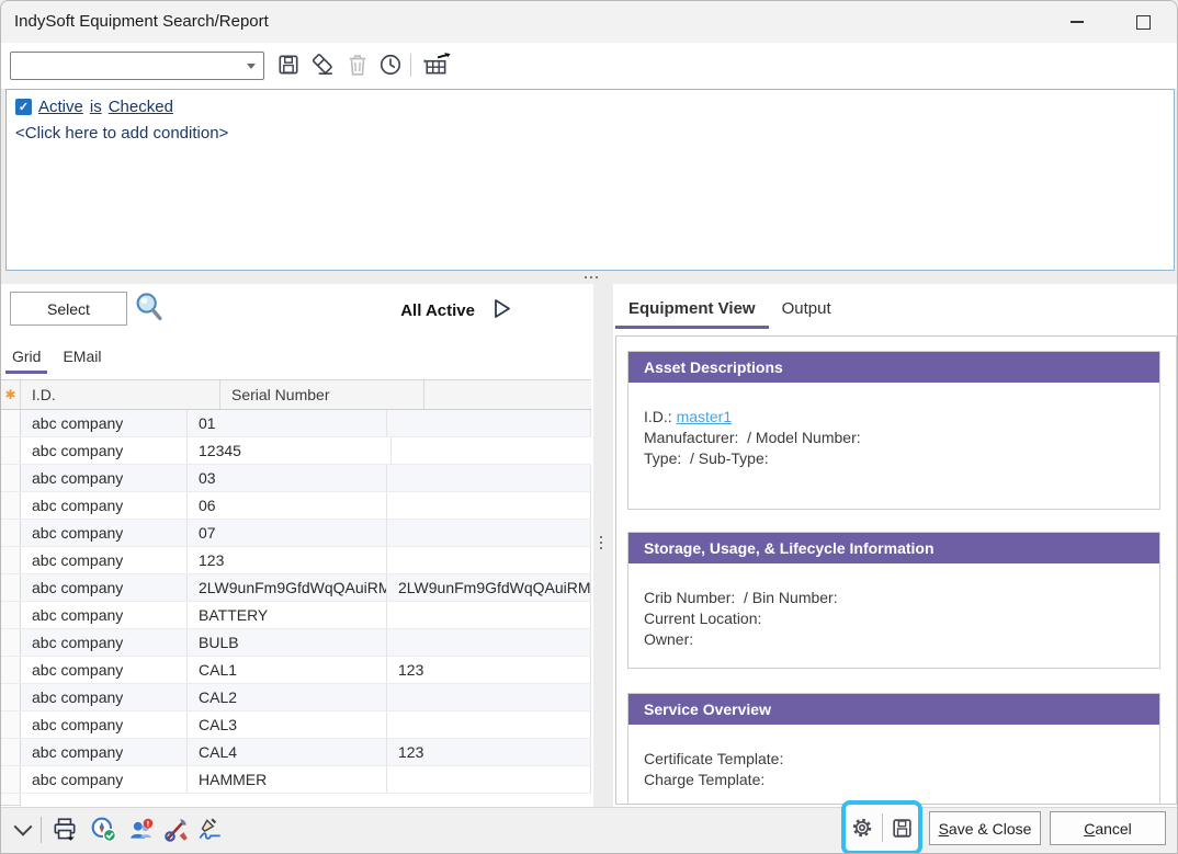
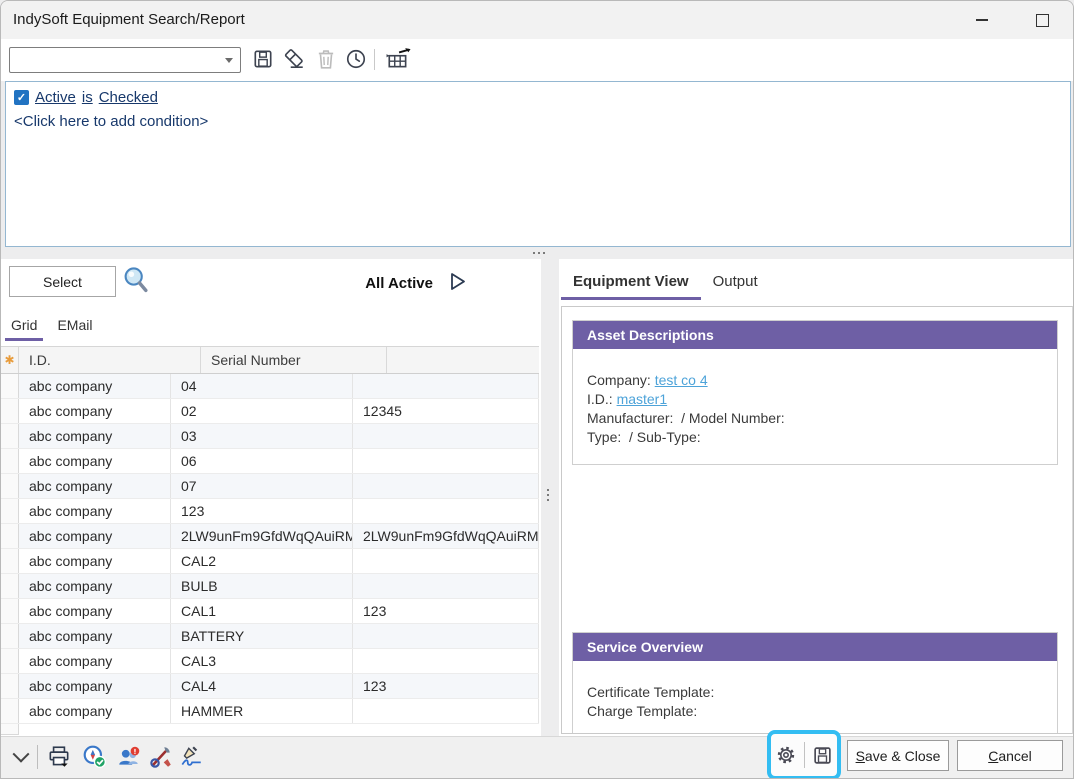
  IndySoft Equipment Search/Report
  ✓
  Active
  is
  Checked
  <Click here to add condition>
  Select
  All Active
  Grid
  EMail
  ✱
  I.D.
  Serial Number
  abc company
- 01
+ 04
  abc company
+ 02
  12345
  abc company
  03
  abc company
  06
  abc company
  07
  abc company
  123
  abc company
  2LW9unFm9GfdWqQAuiRM
  2LW9unFm9GfdWqQAuiRM
  abc company
- BATTERY
+ CAL2
  abc company
  BULB
  abc company
  CAL1
  123
  abc company
- CAL2
+ BATTERY
  abc company
  CAL3
  abc company
  CAL4
  123
  abc company
  HAMMER
  Equipment View
  Output
  Asset Descriptions
+ Company: test co 4
  I.D.: master1
  Manufacturer: / Model Number:
  Type: / Sub-Type:
- Storage, Usage, & Lifecycle Information
- Crib Number: / Bin Number:
- Current Location:
- Owner:
  Service Overview
  Certificate Template:
  Charge Template:
  Save & Close
  Cancel
